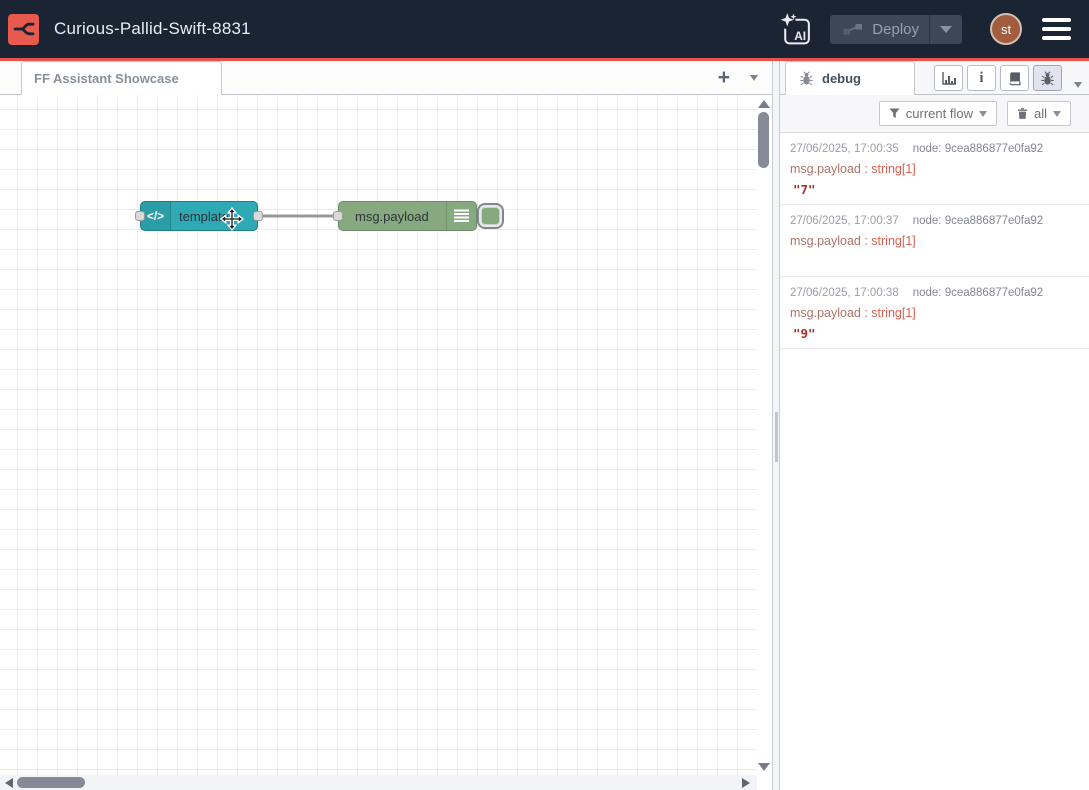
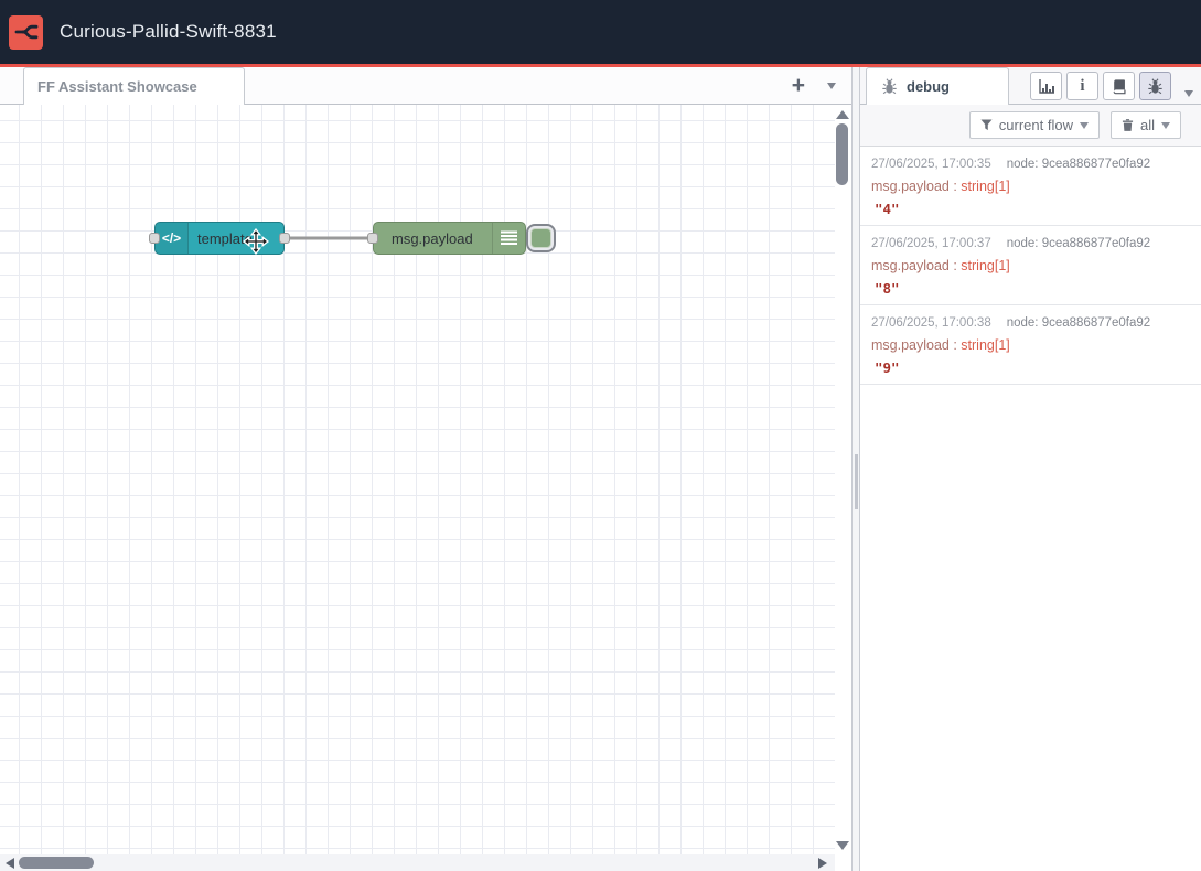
  Curious-Pallid-Swift-8831
- AI
- Deploy
- st
  FF Assistant Showcase
  +
  </>
  templat
  msg.payload
  debug
  i
  current flow
  all
  27/06/2025, 17:00:35 node: 9cea886877e0fa92
  msg.payload : string[1]
- "7"
+ "4"
  27/06/2025, 17:00:37 node: 9cea886877e0fa92
  msg.payload : string[1]
+ "8"
  27/06/2025, 17:00:38 node: 9cea886877e0fa92
  msg.payload : string[1]
  "9"
